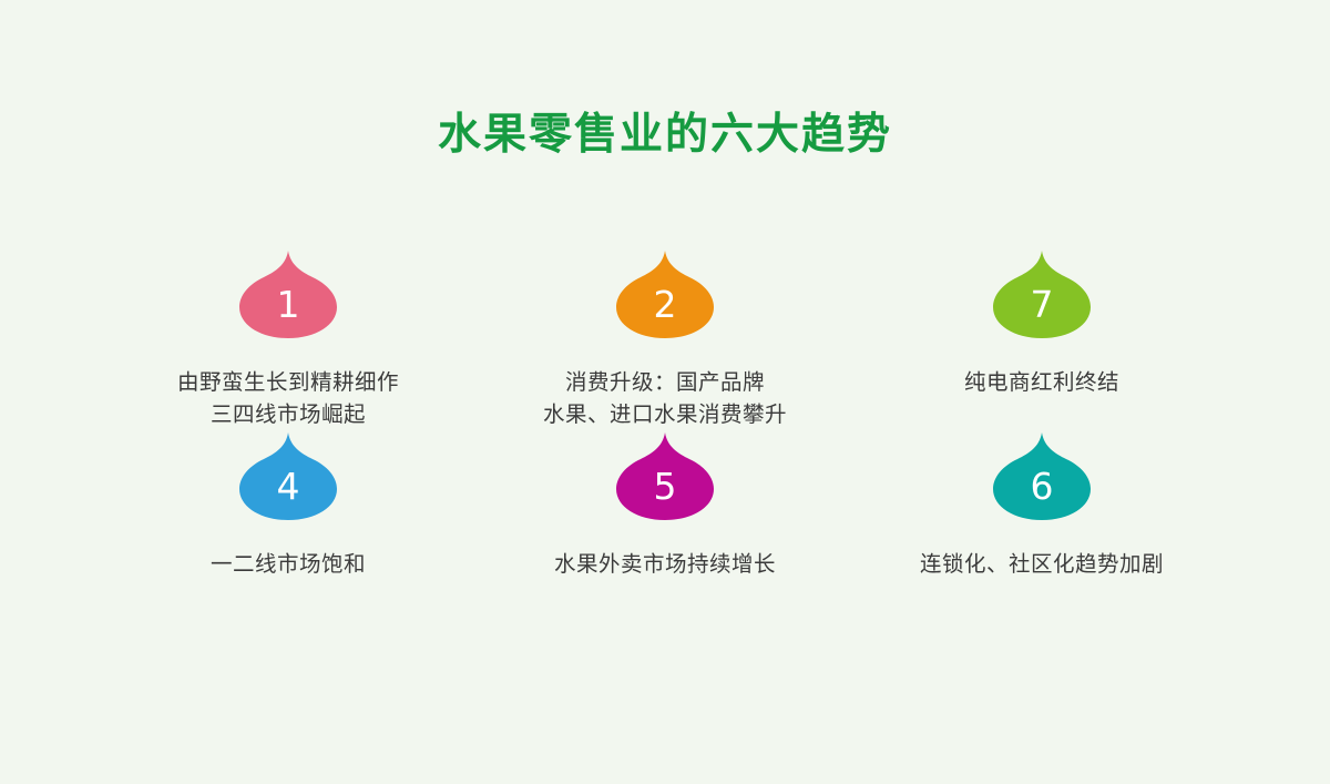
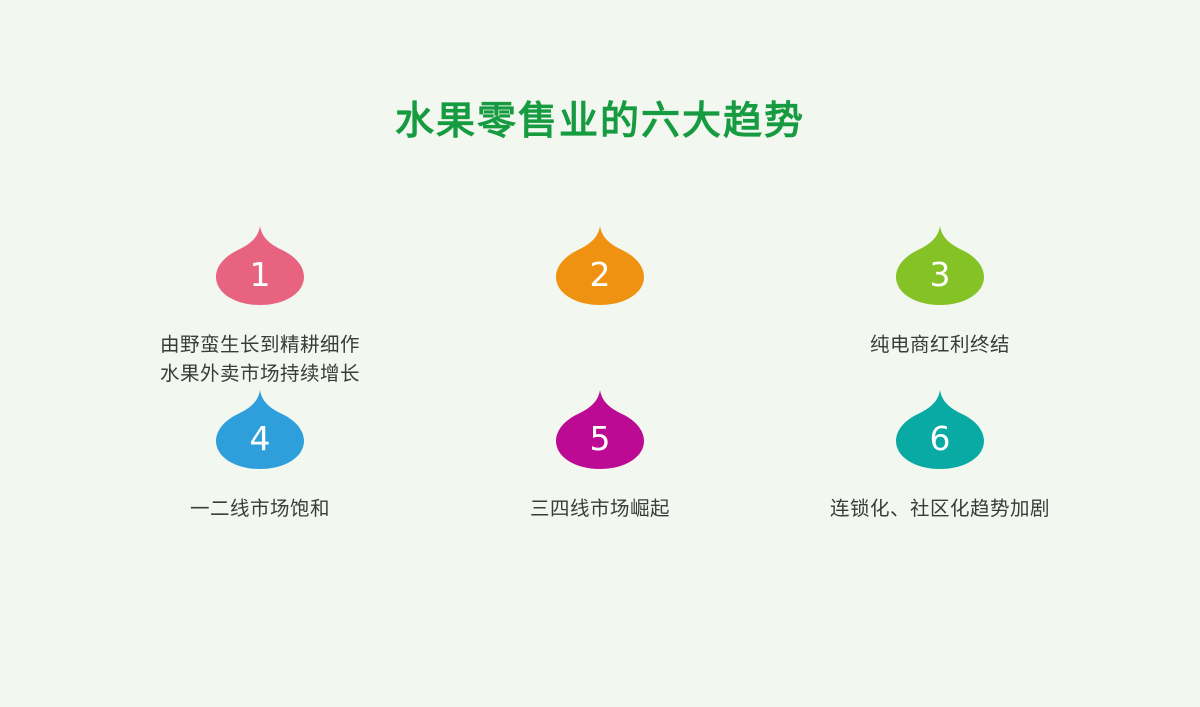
  水果零售业的六大趋势
  1
  由野蛮生长到精耕细作
- 三四线市场崛起
+ 水果外卖市场持续增长
  2
- 消费升级：国产品牌
- 水果、进口水果消费攀升
- 7
+ 3
  纯电商红利终结
  4
  一二线市场饱和
  5
- 水果外卖市场持续增长
+ 三四线市场崛起
  6
  连锁化、社区化趋势加剧
